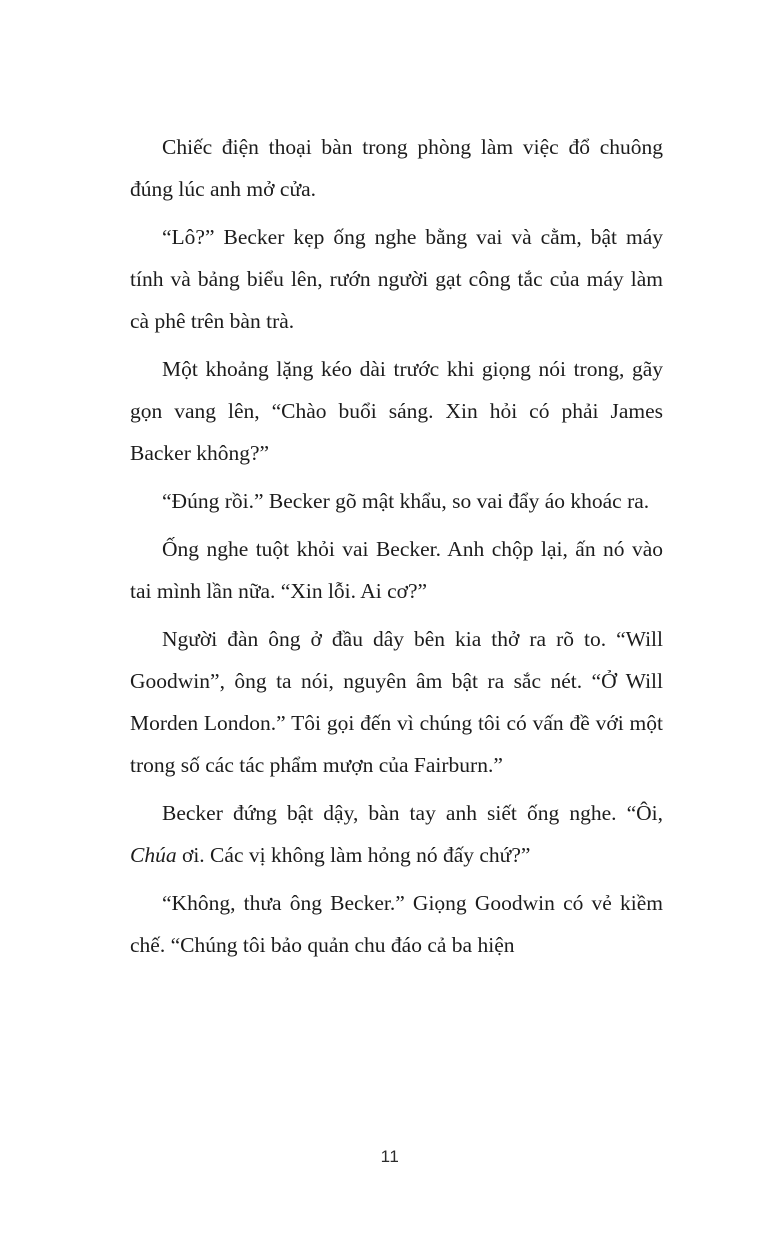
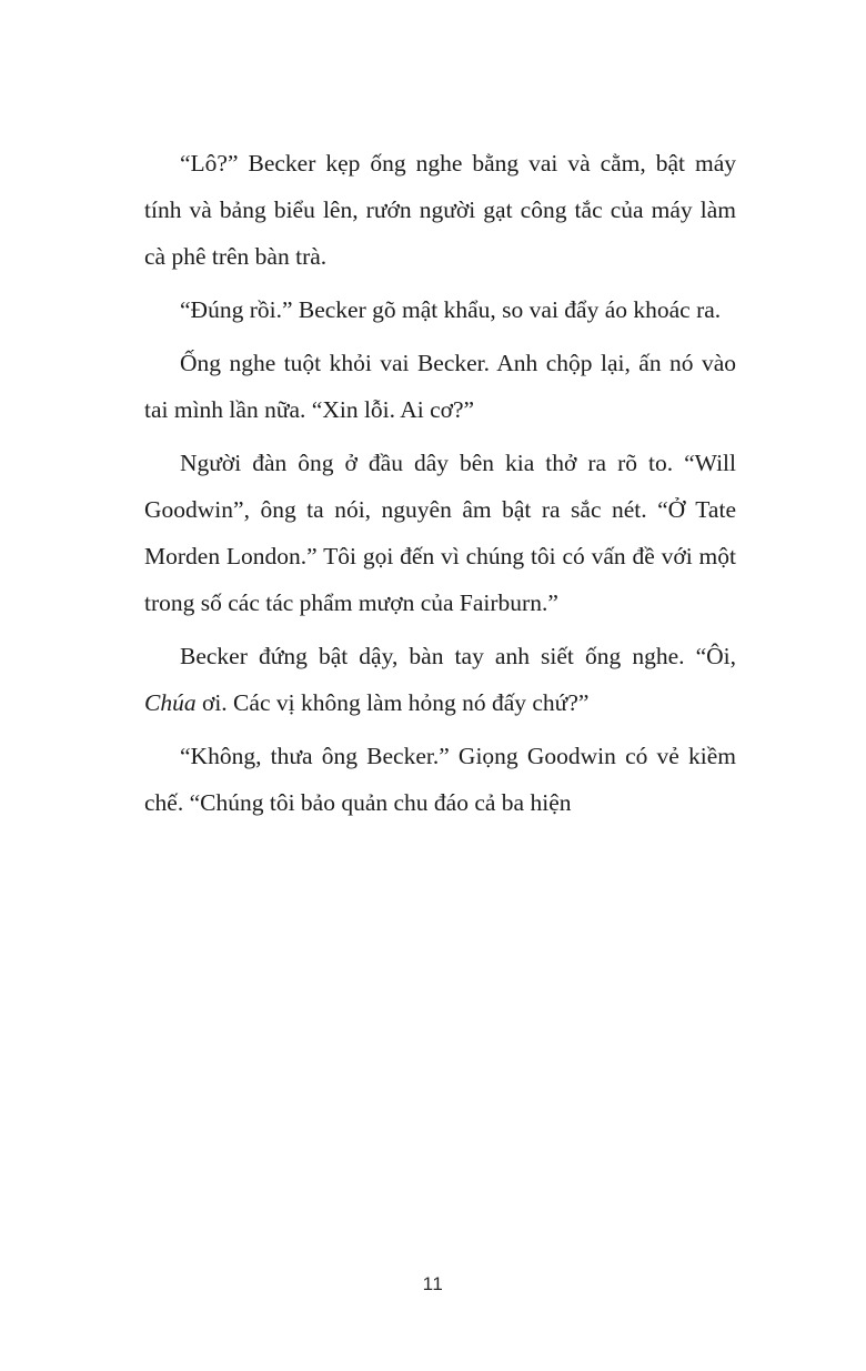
- Chiếc điện thoại bàn trong phòng làm việc đổ chuông đúng lúc anh mở cửa.
  “Lô?” Becker kẹp ống nghe bằng vai và cằm, bật máy tính và bảng biểu lên, rướn người gạt công tắc của máy làm cà phê trên bàn trà.
- Một khoảng lặng kéo dài trước khi giọng nói trong, gãy gọn vang lên, “Chào buổi sáng. Xin hỏi có phải James Backer không?”
  “Đúng rồi.” Becker gõ mật khẩu, so vai đẩy áo khoác ra.
  Ống nghe tuột khỏi vai Becker. Anh chộp lại, ấn nó vào tai mình lần nữa. “Xin lỗi. Ai cơ?”
- Người đàn ông ở đầu dây bên kia thở ra rõ to. “Will Goodwin”, ông ta nói, nguyên âm bật ra sắc nét. “Ở Will Morden London.” Tôi gọi đến vì chúng tôi có vấn đề với một trong số các tác phẩm mượn của Fairburn.”
+ Người đàn ông ở đầu dây bên kia thở ra rõ to. “Will Goodwin”, ông ta nói, nguyên âm bật ra sắc nét. “Ở Tate Morden London.” Tôi gọi đến vì chúng tôi có vấn đề với một trong số các tác phẩm mượn của Fairburn.”
  Becker đứng bật dậy, bàn tay anh siết ống nghe. “Ôi, Chúa ơi. Các vị không làm hỏng nó đấy chứ?”
  “Không, thưa ông Becker.” Giọng Goodwin có vẻ kiềm chế. “Chúng tôi bảo quản chu đáo cả ba hiện
  11
